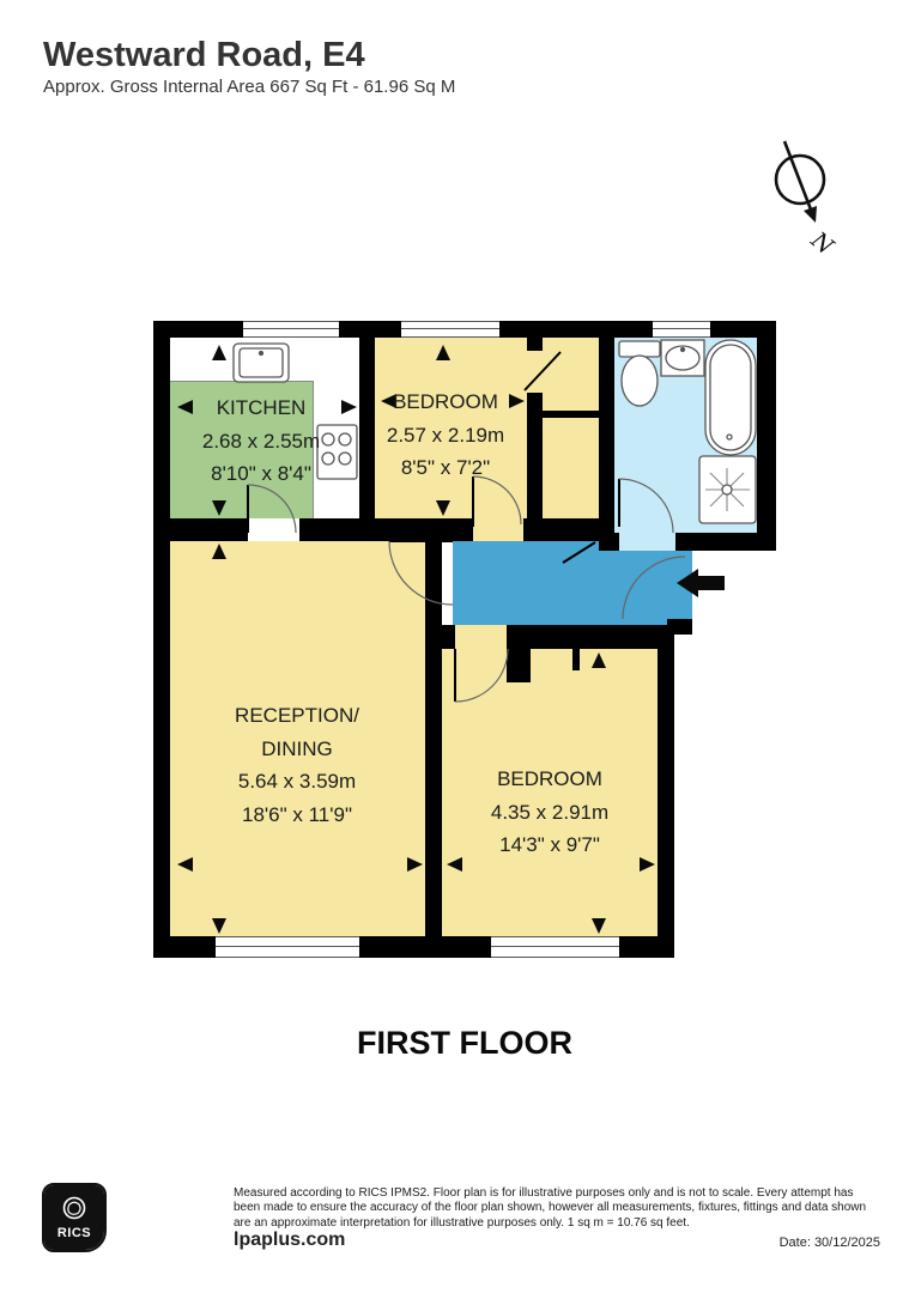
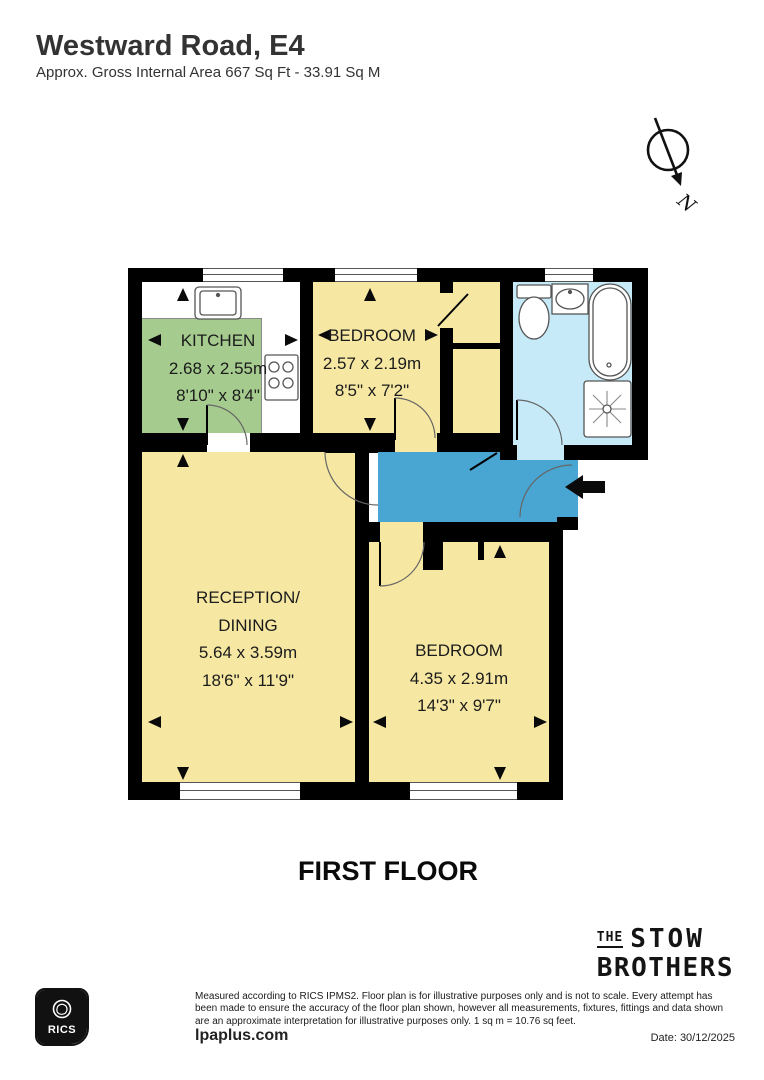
  Westward Road, E4
- Approx. Gross Internal Area 667 Sq Ft - 61.96 Sq M
+ Approx. Gross Internal Area 667 Sq Ft - 33.91 Sq M
  KITCHEN
  2.68 x 2.55m
  8'10" x 8'4"
  BEDROOM
  2.57 x 2.19m
  8'5" x 7'2"
  RECEPTION/
  DINING
  5.64 x 3.59m
  18'6" x 11'9"
  BEDROOM
  4.35 x 2.91m
  14'3" x 9'7"
  FIRST FLOOR
+ THE STOW
+ BROTHERS
  RICS
  Measured according to RICS IPMS2. Floor plan is for illustrative purposes only and is not to scale. Every attempt has been made to ensure the accuracy of the floor plan shown, however all measurements, fixtures, fittings and data shown are an approximate interpretation for illustrative purposes only. 1 sq m = 10.76 sq feet.
  lpaplus.com
  Date: 30/12/2025
